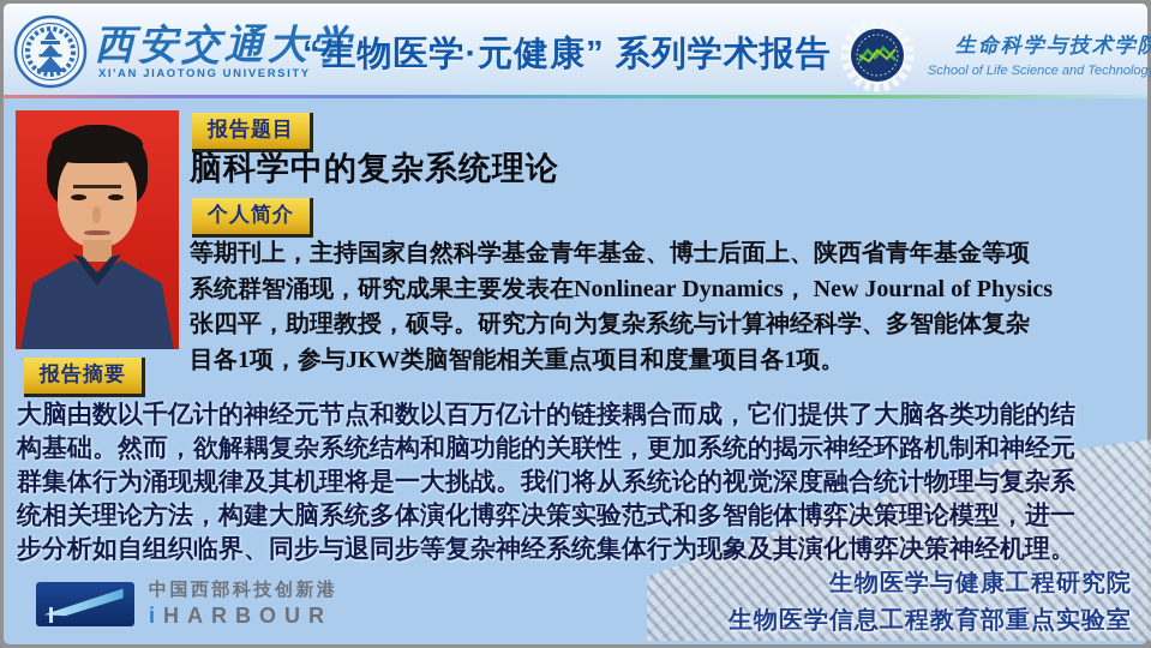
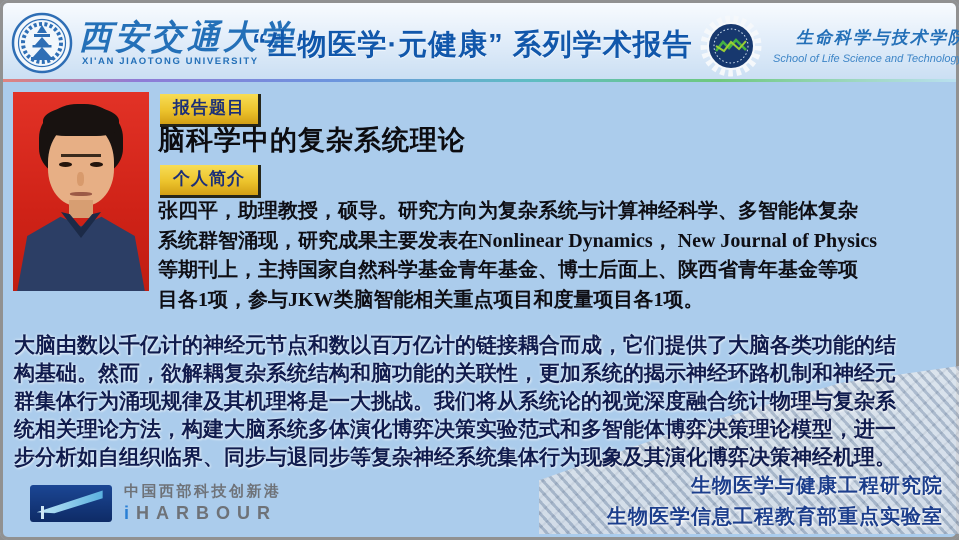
  西安交通大学
  XI'AN JIAOTONG UNIVERSITY
  “生物医学·元健康” 系列学术报告
  生命科学与技术学院
  School of Life Science and Technolog
  报告题目
  脑科学中的复杂系统理论
  个人简介
- 等期刊上，主持国家自然科学基金青年基金、博士后面上、陕西省青年基金等项
+ 张四平，助理教授，硕导。研究方向为复杂系统与计算神经科学、多智能体复杂
  系统群智涌现，研究成果主要发表在Nonlinear Dynamics， New Journal of Physics
- 张四平，助理教授，硕导。研究方向为复杂系统与计算神经科学、多智能体复杂
+ 等期刊上，主持国家自然科学基金青年基金、博士后面上、陕西省青年基金等项
  目各1项，参与JKW类脑智能相关重点项目和度量项目各1项。
- 报告摘要
  大脑由数以千亿计的神经元节点和数以百万亿计的链接耦合而成，它们提供了大脑各类功能的结
  构基础。然而，欲解耦复杂系统结构和脑功能的关联性，更加系统的揭示神经环路机制和神经元
  群集体行为涌现规律及其机理将是一大挑战。我们将从系统论的视觉深度融合统计物理与复杂系
  统相关理论方法，构建大脑系统多体演化博弈决策实验范式和多智能体博弈决策理论模型，进一
  步分析如自组织临界、同步与退同步等复杂神经系统集体行为现象及其演化博弈决策神经机理。
  中国西部科技创新港
  iHARBOUR
  生物医学与健康工程研究院
  生物医学信息工程教育部重点实验室
